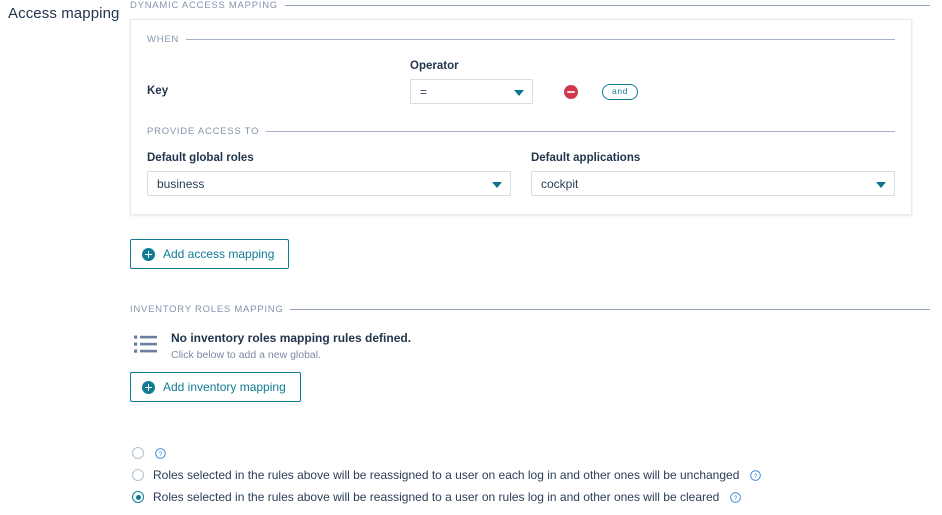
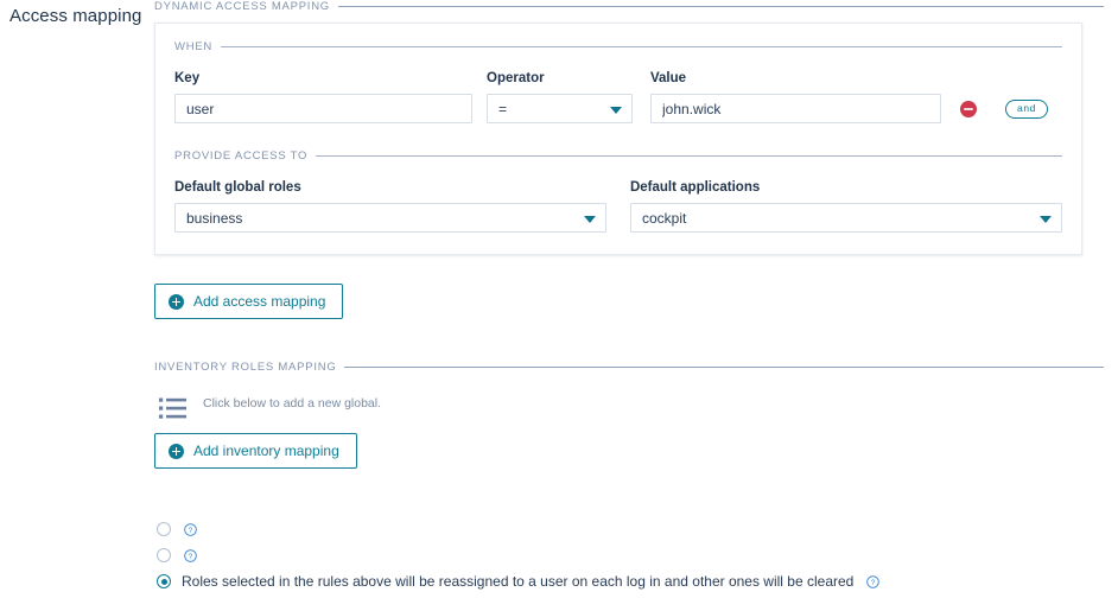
  Access mapping
  DYNAMIC ACCESS MAPPING
  WHEN
  Key
+ user
  Operator
  =
+ Value
+ john.wick
  and
  PROVIDE ACCESS TO
  Default global roles
  business
  Default applications
  cockpit
  Add access mapping
  INVENTORY ROLES MAPPING
- No inventory roles mapping rules defined.
  Click below to add a new global.
  Add inventory mapping
- Roles selected in the rules above will be reassigned to a user on each log in and other ones will be unchanged
- Roles selected in the rules above will be reassigned to a user on rules log in and other ones will be cleared
+ Roles selected in the rules above will be reassigned to a user on each log in and other ones will be cleared
